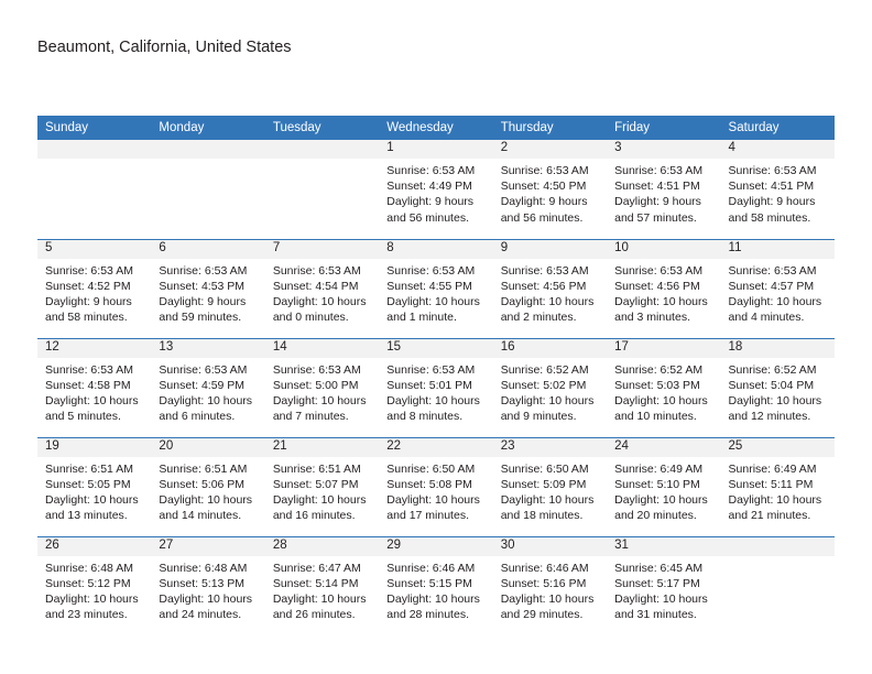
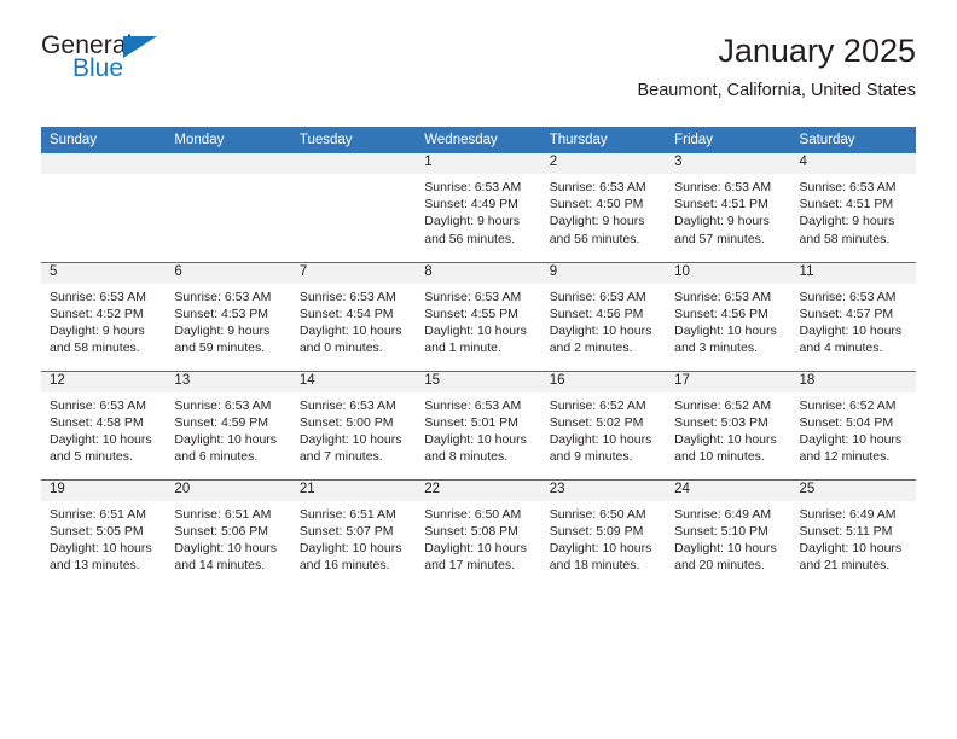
+ General
+ Blue
+ January 2025
  Beaumont, California, United States
  Sunday	Monday	Tuesday	Wednesday	Thursday	Friday	Saturday
  			1Sunrise: 6:53 AMSunset: 4:49 PMDaylight: 9 hoursand 56 minutes.	2Sunrise: 6:53 AMSunset: 4:50 PMDaylight: 9 hoursand 56 minutes.	3Sunrise: 6:53 AMSunset: 4:51 PMDaylight: 9 hoursand 57 minutes.	4Sunrise: 6:53 AMSunset: 4:51 PMDaylight: 9 hoursand 58 minutes.
  5Sunrise: 6:53 AMSunset: 4:52 PMDaylight: 9 hoursand 58 minutes.	6Sunrise: 6:53 AMSunset: 4:53 PMDaylight: 9 hoursand 59 minutes.	7Sunrise: 6:53 AMSunset: 4:54 PMDaylight: 10 hoursand 0 minutes.	8Sunrise: 6:53 AMSunset: 4:55 PMDaylight: 10 hoursand 1 minute.	9Sunrise: 6:53 AMSunset: 4:56 PMDaylight: 10 hoursand 2 minutes.	10Sunrise: 6:53 AMSunset: 4:56 PMDaylight: 10 hoursand 3 minutes.	11Sunrise: 6:53 AMSunset: 4:57 PMDaylight: 10 hoursand 4 minutes.
  12Sunrise: 6:53 AMSunset: 4:58 PMDaylight: 10 hoursand 5 minutes.	13Sunrise: 6:53 AMSunset: 4:59 PMDaylight: 10 hoursand 6 minutes.	14Sunrise: 6:53 AMSunset: 5:00 PMDaylight: 10 hoursand 7 minutes.	15Sunrise: 6:53 AMSunset: 5:01 PMDaylight: 10 hoursand 8 minutes.	16Sunrise: 6:52 AMSunset: 5:02 PMDaylight: 10 hoursand 9 minutes.	17Sunrise: 6:52 AMSunset: 5:03 PMDaylight: 10 hoursand 10 minutes.	18Sunrise: 6:52 AMSunset: 5:04 PMDaylight: 10 hoursand 12 minutes.
  19Sunrise: 6:51 AMSunset: 5:05 PMDaylight: 10 hoursand 13 minutes.	20Sunrise: 6:51 AMSunset: 5:06 PMDaylight: 10 hoursand 14 minutes.	21Sunrise: 6:51 AMSunset: 5:07 PMDaylight: 10 hoursand 16 minutes.	22Sunrise: 6:50 AMSunset: 5:08 PMDaylight: 10 hoursand 17 minutes.	23Sunrise: 6:50 AMSunset: 5:09 PMDaylight: 10 hoursand 18 minutes.	24Sunrise: 6:49 AMSunset: 5:10 PMDaylight: 10 hoursand 20 minutes.	25Sunrise: 6:49 AMSunset: 5:11 PMDaylight: 10 hoursand 21 minutes.
- 26Sunrise: 6:48 AMSunset: 5:12 PMDaylight: 10 hoursand 23 minutes.	27Sunrise: 6:48 AMSunset: 5:13 PMDaylight: 10 hoursand 24 minutes.	28Sunrise: 6:47 AMSunset: 5:14 PMDaylight: 10 hoursand 26 minutes.	29Sunrise: 6:46 AMSunset: 5:15 PMDaylight: 10 hoursand 28 minutes.	30Sunrise: 6:46 AMSunset: 5:16 PMDaylight: 10 hoursand 29 minutes.	31Sunrise: 6:45 AMSunset: 5:17 PMDaylight: 10 hoursand 31 minutes.
